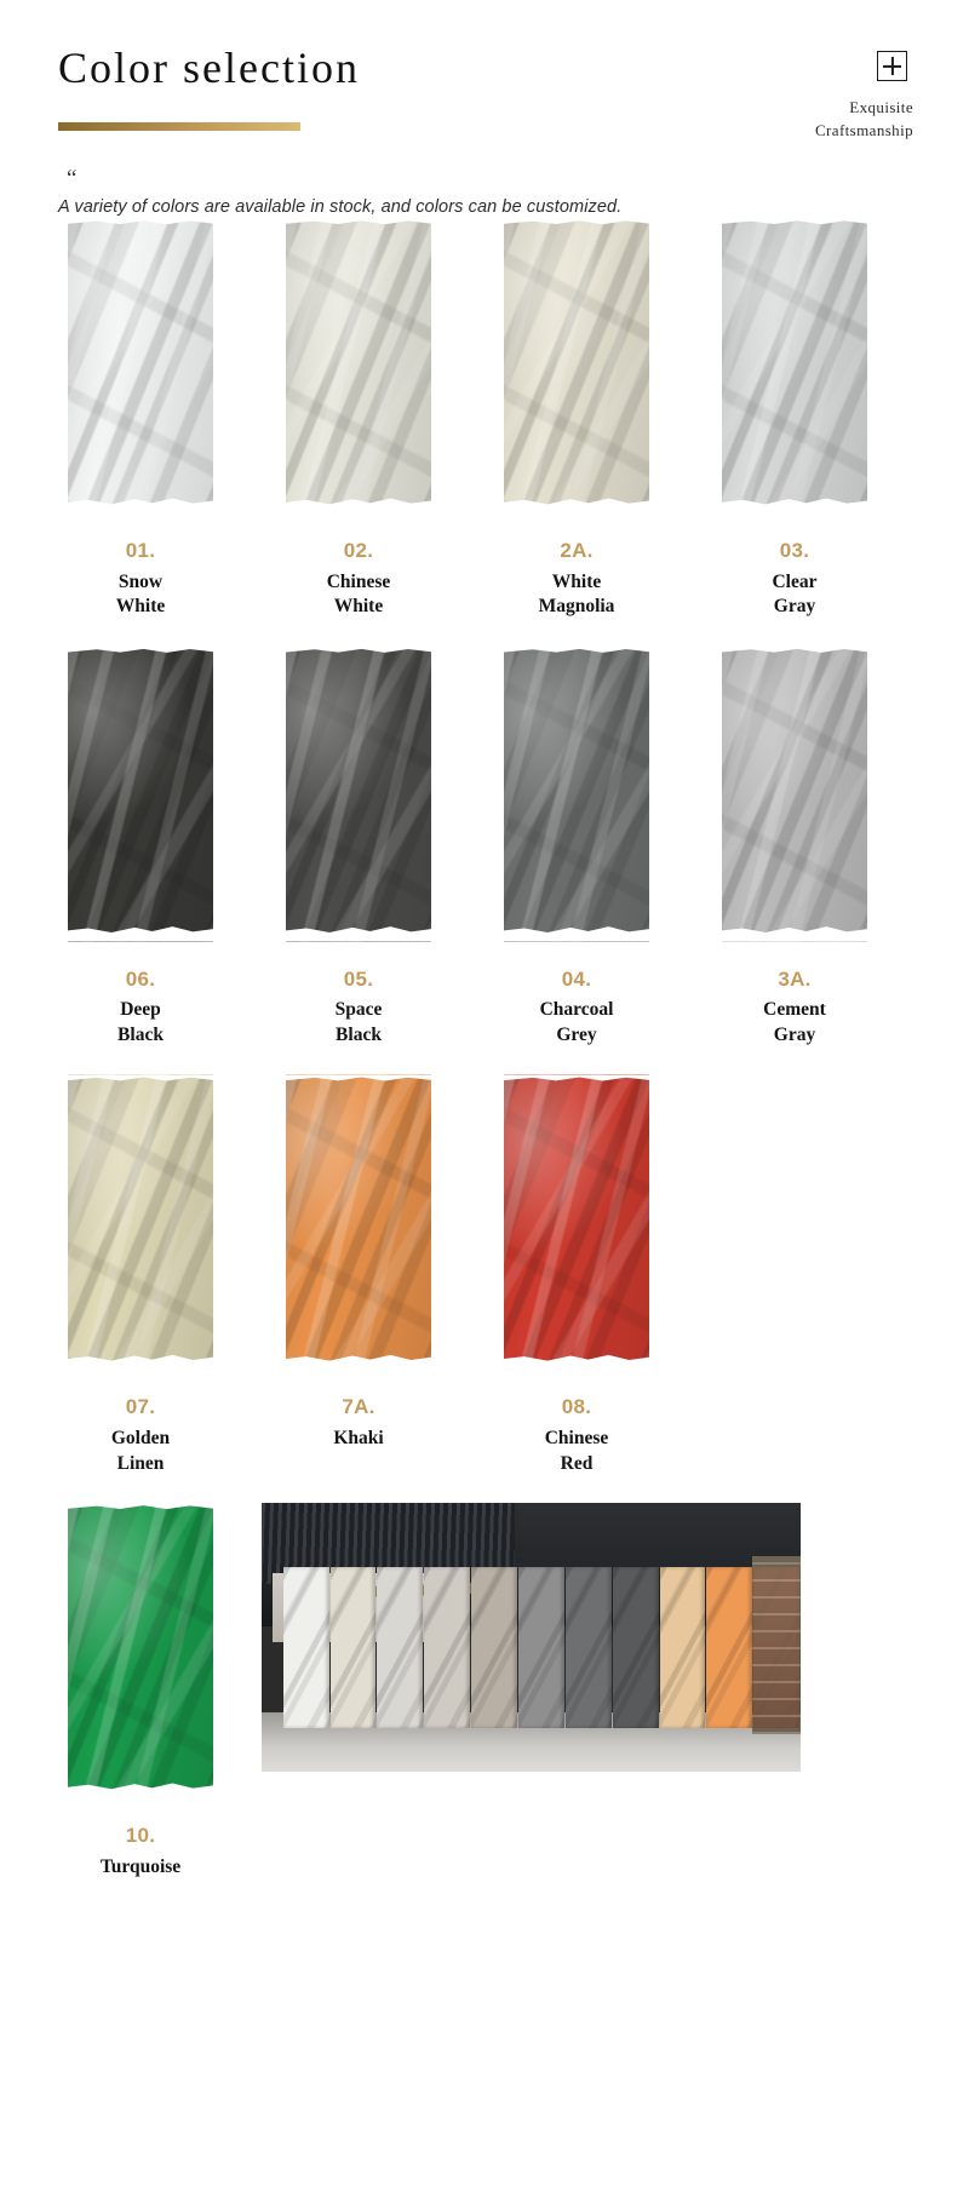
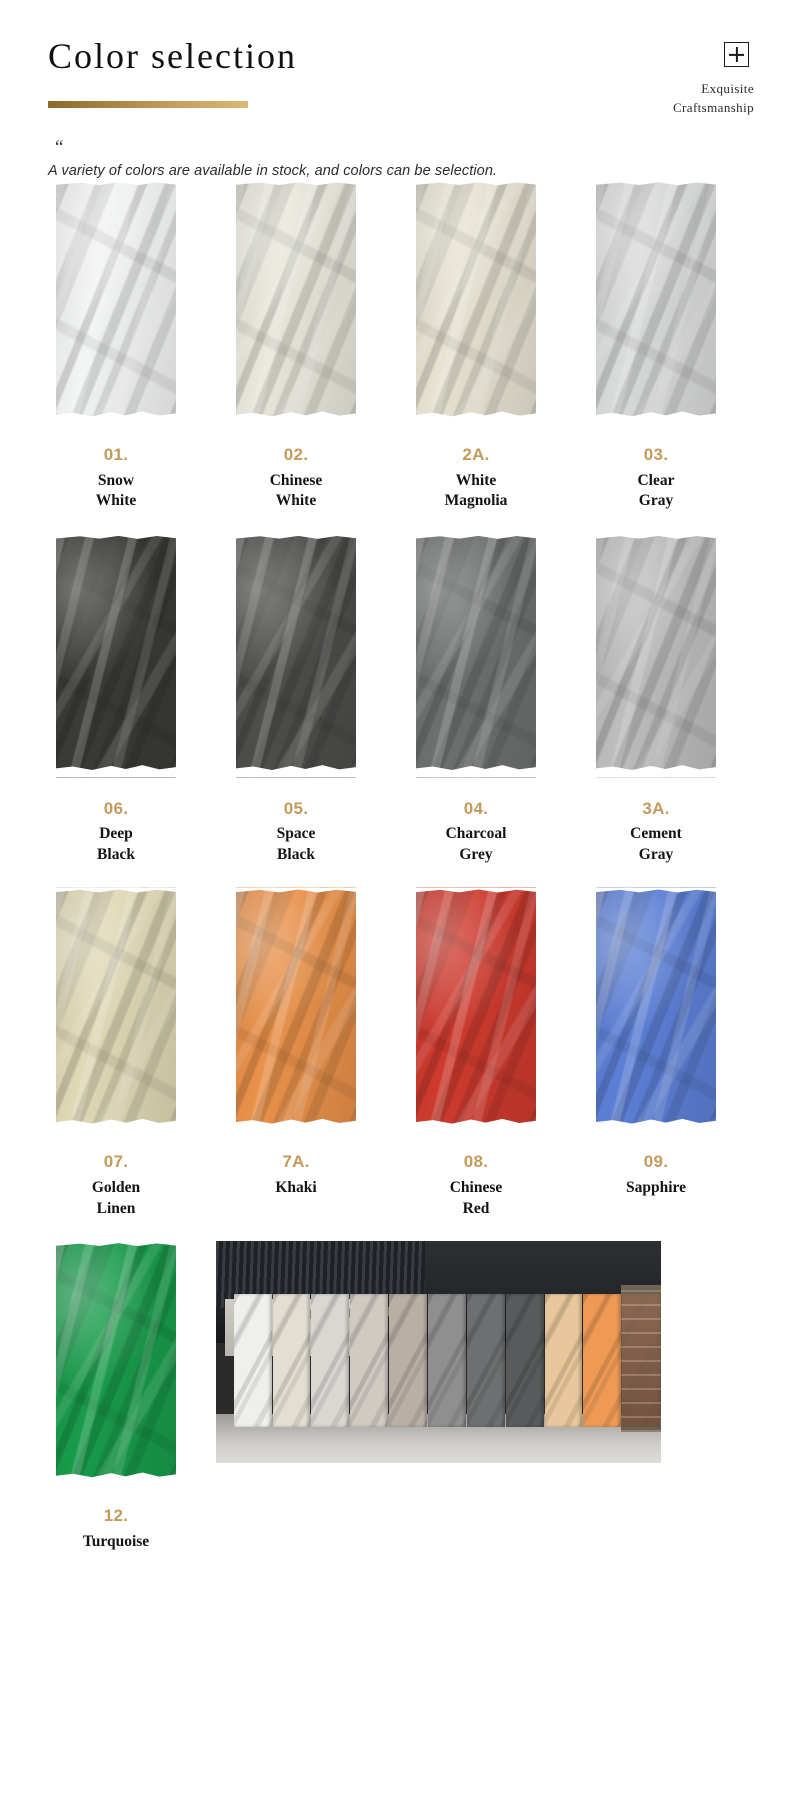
  Color selection
  Exquisite
  Craftsmanship
  “
- A variety of colors are available in stock, and colors can be customized.
+ A variety of colors are available in stock, and colors can be selection.
  01.
  Snow
  White
  02.
  Chinese
  White
  2A.
  White
  Magnolia
  03.
  Clear
  Gray
  06.
  Deep
  Black
  05.
  Space
  Black
  04.
  Charcoal
  Grey
  3A.
  Cement
  Gray
  07.
  Golden
  Linen
  7A.
  Khaki
  08.
  Chinese
  Red
+ 09.
+ Sapphire
- 10.
+ 12.
  Turquoise
